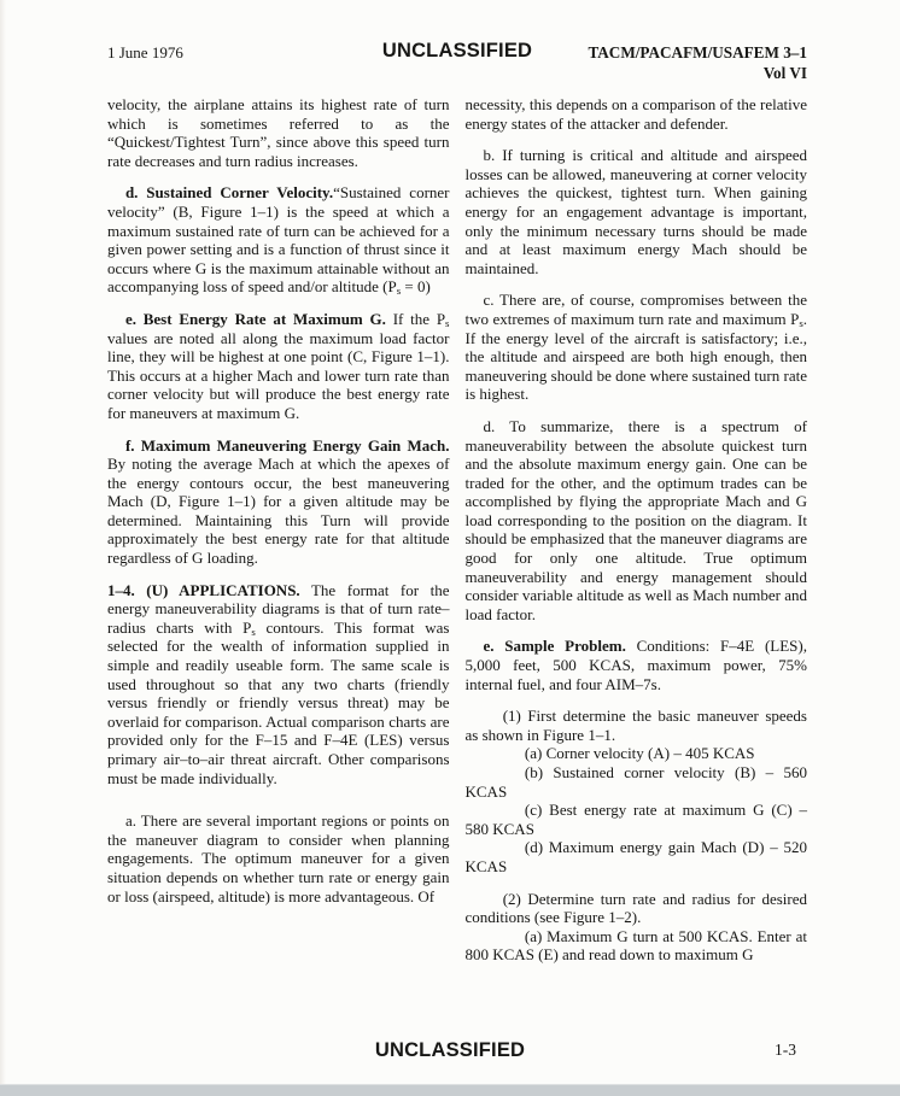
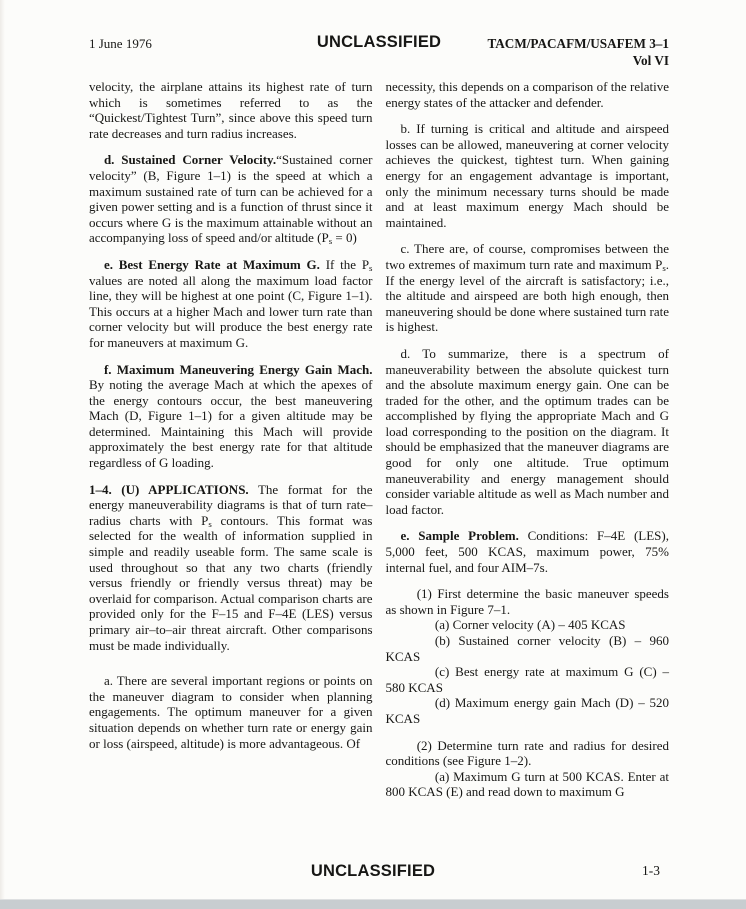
  1 June 1976
  UNCLASSIFIED
  TACM/PACAFM/USAFEM 3–1
  Vol VI
  velocity, the airplane attains its highest rate of turn which is sometimes referred to as the “Quickest/Tightest Turn”, since above this speed turn rate decreases and turn radius increases.
  d. Sustained Corner Velocity.“Sustained corner velocity” (B, Figure 1–1) is the speed at which a maximum sustained rate of turn can be achieved for a given power setting and is a function of thrust since it occurs where G is the maximum attainable without an accompanying loss of speed and/or altitude (Ps = 0)
  e. Best Energy Rate at Maximum G. If the Ps values are noted all along the maximum load factor line, they will be highest at one point (C, Figure 1–1). This occurs at a higher Mach and lower turn rate than corner velocity but will produce the best energy rate for maneuvers at maximum G.
- f. Maximum Maneuvering Energy Gain Mach. By noting the average Mach at which the apexes of the energy contours occur, the best maneuvering Mach (D, Figure 1–1) for a given altitude may be determined. Maintaining this Turn will provide approximately the best energy rate for that altitude regardless of G loading.
+ f. Maximum Maneuvering Energy Gain Mach. By noting the average Mach at which the apexes of the energy contours occur, the best maneuvering Mach (D, Figure 1–1) for a given altitude may be determined. Maintaining this Mach will provide approximately the best energy rate for that altitude regardless of G loading.
  1–4. (U) APPLICATIONS. The format for the energy maneuverability diagrams is that of turn rate–radius charts with Ps contours. This format was selected for the wealth of information supplied in simple and readily useable form. The same scale is used throughout so that any two charts (friendly versus friendly or friendly versus threat) may be overlaid for comparison. Actual comparison charts are provided only for the F–15 and F–4E (LES) versus primary air–to–air threat aircraft. Other comparisons must be made individually.
  a. There are several important regions or points on the maneuver diagram to consider when planning engagements. The optimum maneuver for a given situation depends on whether turn rate or energy gain or loss (airspeed, altitude) is more advantageous. Of
  necessity, this depends on a comparison of the relative energy states of the attacker and defender.
  b. If turning is critical and altitude and airspeed losses can be allowed, maneuvering at corner velocity achieves the quickest, tightest turn. When gaining energy for an engagement advantage is important, only the minimum necessary turns should be made and at least maximum energy Mach should be maintained.
  c. There are, of course, compromises between the two extremes of maximum turn rate and maximum Ps. If the energy level of the aircraft is satisfactory; i.e., the altitude and airspeed are both high enough, then maneuvering should be done where sustained turn rate is highest.
  d. To summarize, there is a spectrum of maneuverability between the absolute quickest turn and the absolute maximum energy gain. One can be traded for the other, and the optimum trades can be accomplished by flying the appropriate Mach and G load corresponding to the position on the diagram. It should be emphasized that the maneuver diagrams are good for only one altitude. True optimum maneuverability and energy management should consider variable altitude as well as Mach number and load factor.
  e. Sample Problem. Conditions: F–4E (LES), 5,000 feet, 500 KCAS, maximum power, 75% internal fuel, and four AIM–7s.
- (1) First determine the basic maneuver speeds as shown in Figure 1–1.
+ (1) First determine the basic maneuver speeds as shown in Figure 7–1.
  (a) Corner velocity (A) – 405 KCAS
- (b) Sustained corner velocity (B) – 560 KCAS
+ (b) Sustained corner velocity (B) – 960 KCAS
  (c) Best energy rate at maximum G (C) – 580 KCAS
  (d) Maximum energy gain Mach (D) – 520 KCAS
  (2) Determine turn rate and radius for desired conditions (see Figure 1–2).
  (a) Maximum G turn at 500 KCAS. Enter at 800 KCAS (E) and read down to maximum G
  UNCLASSIFIED
  1-3
